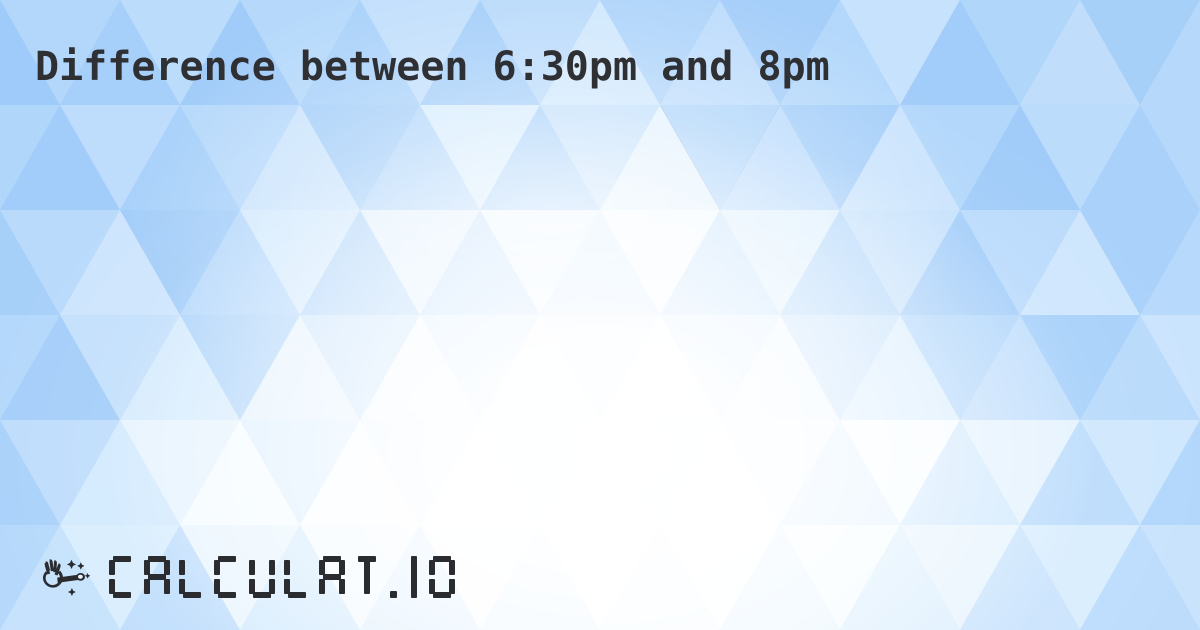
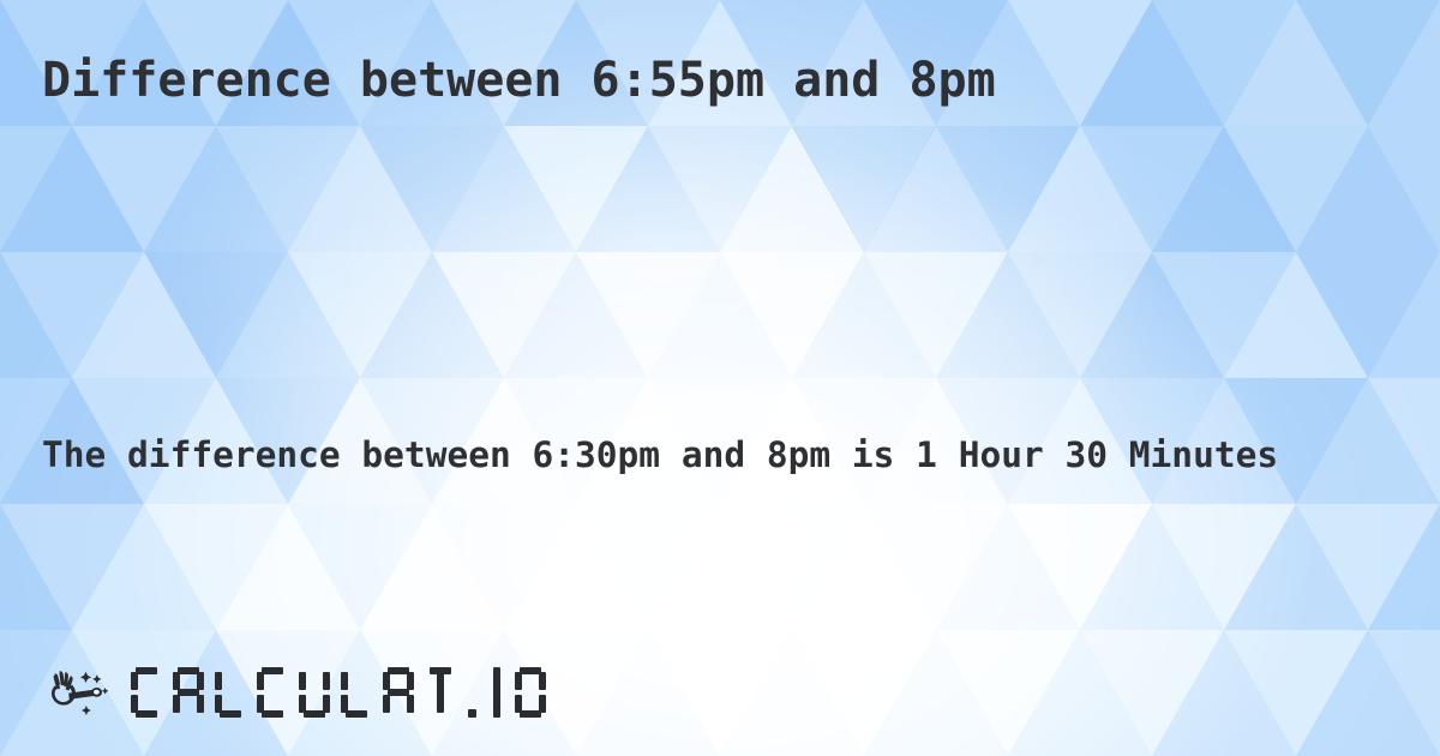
- Difference between 6:30pm and 8pm
+ Difference between 6:55pm and 8pm
+ The difference between 6:30pm and 8pm is 1 Hour 30 Minutes
